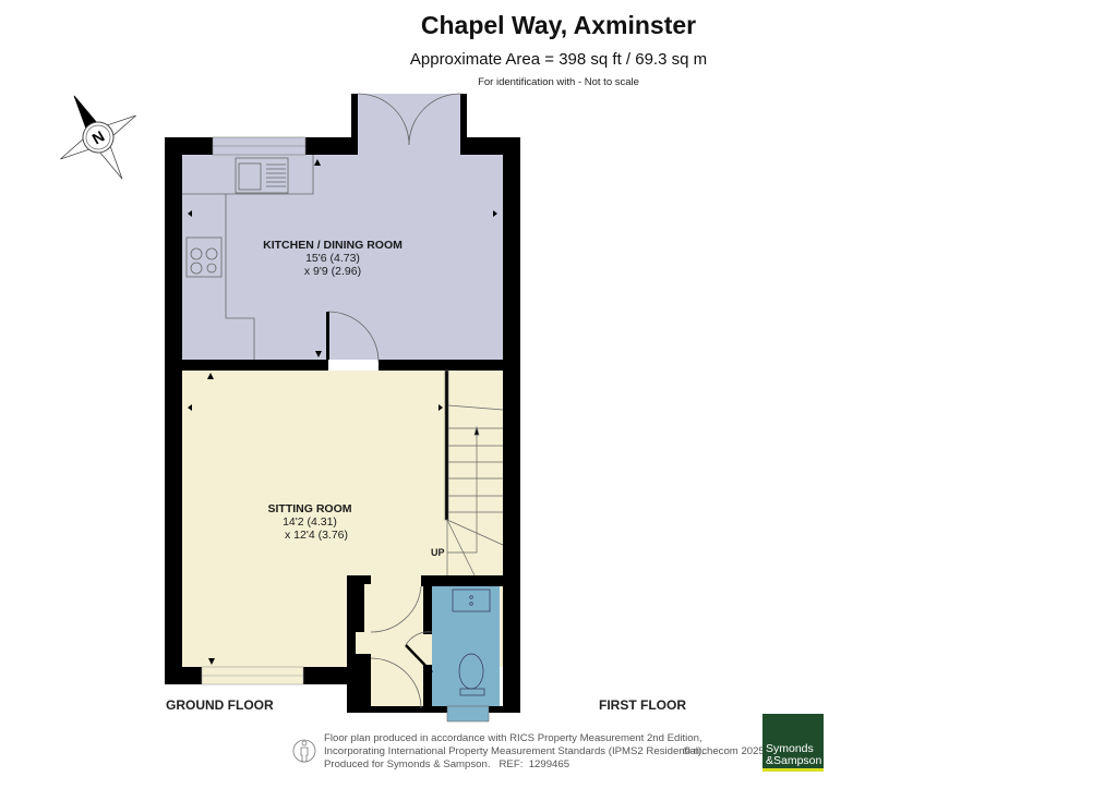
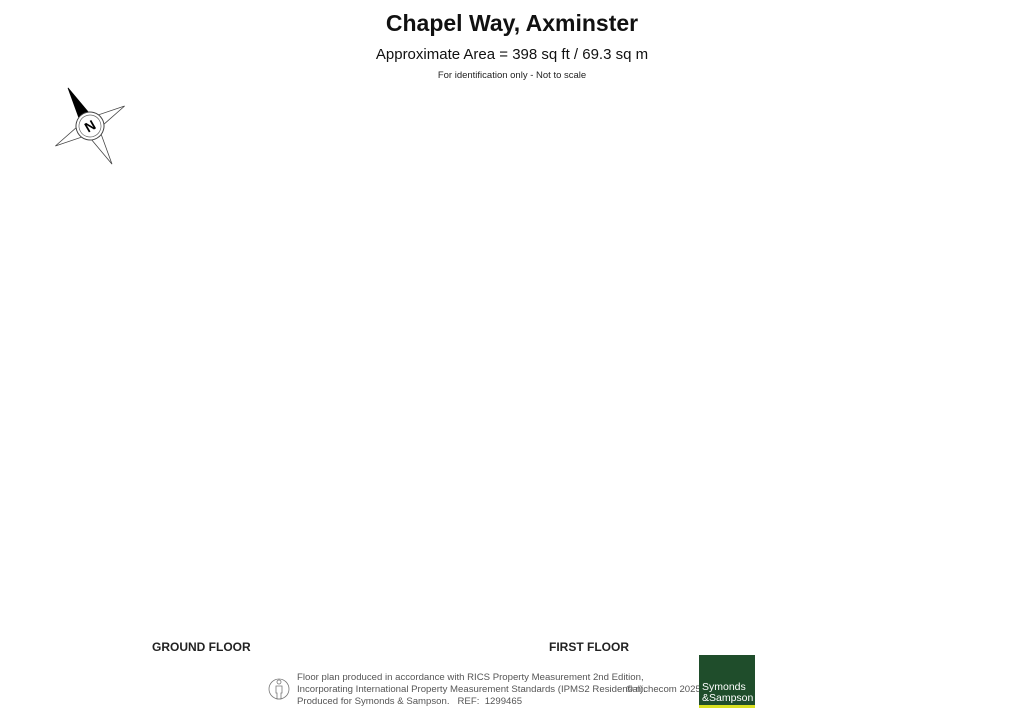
  Chapel Way, Axminster
  Approximate Area = 398 sq ft / 69.3 sq m
- For identification with - Not to scale
+ For identification only - Not to scale
- UP
- KITCHEN / DINING ROOM
- 15'6 (4.73)
- x 9'9 (2.96)
- SITTING ROOM
- 14'2 (4.31)
- x 12'4 (3.76)
  GROUND FLOOR
  FIRST FLOOR
  Floor plan produced in accordance with RICS Property Measurement 2nd Edition,
  Incorporating International Property Measurement Standards (IPMS2 Residential).
  Produced for Symonds & Sampson. REF: 1299465
  © nichecom 202
  Symonds
  &Sampson
